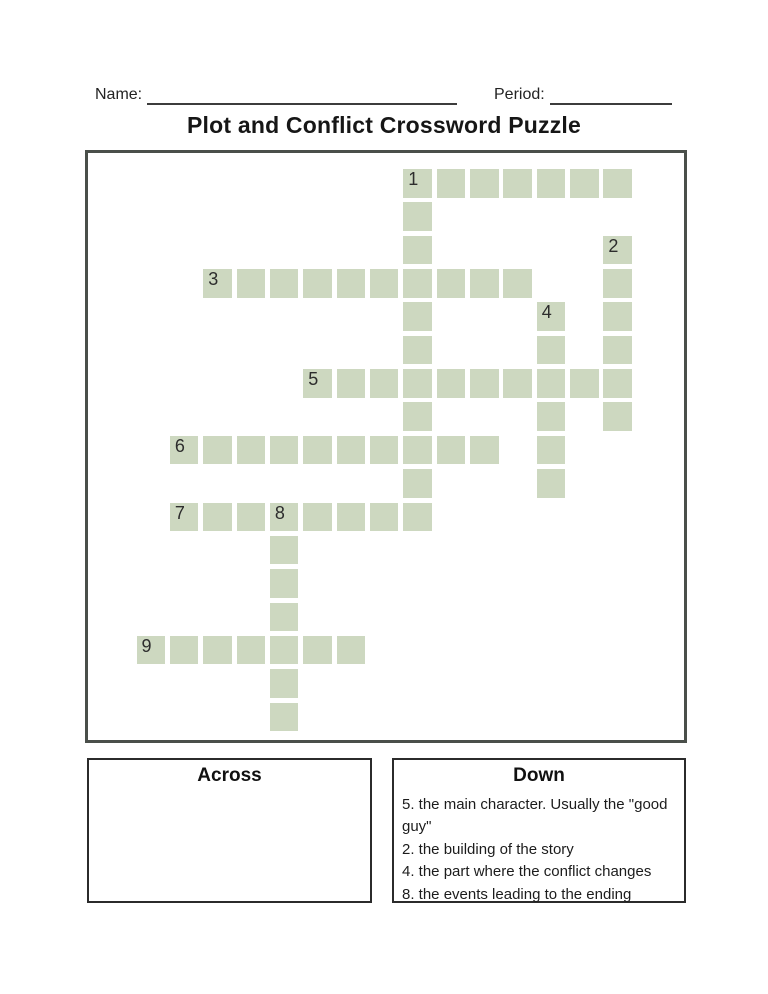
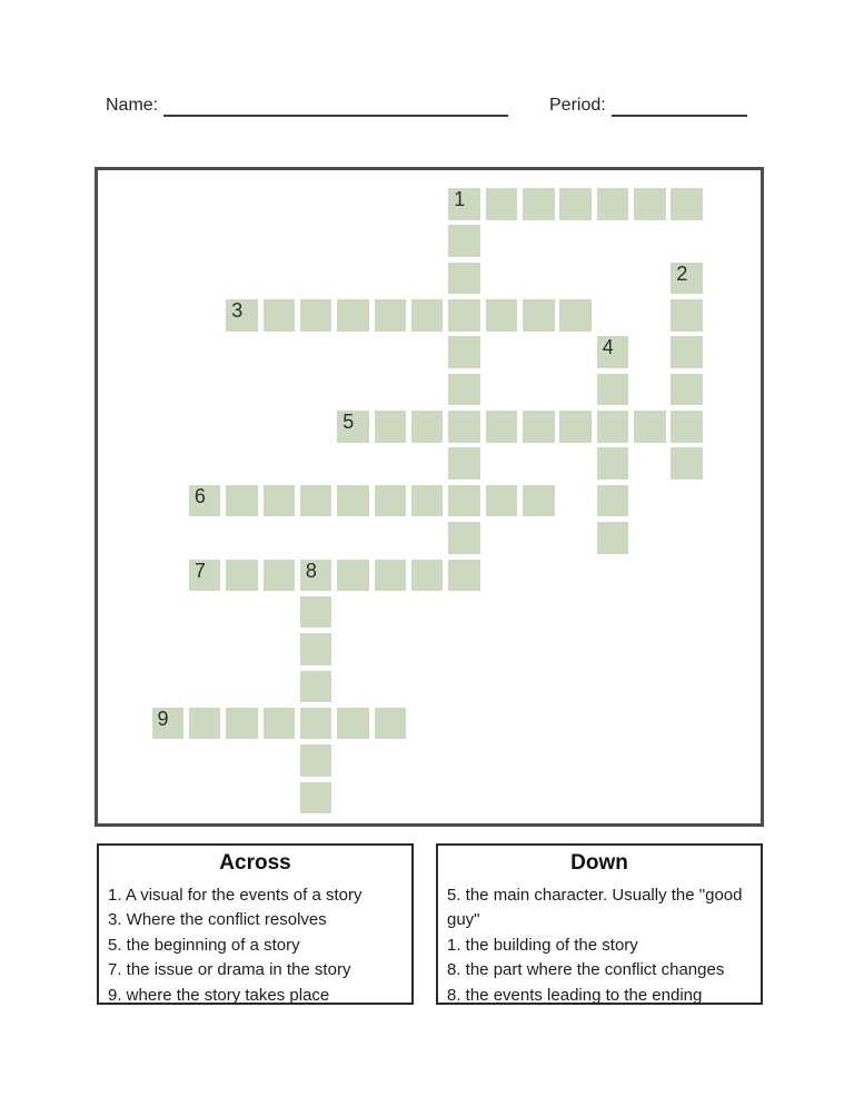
  Name:
  Period:
- Plot and Conflict Crossword Puzzle
  1
  2
  3
  4
  5
  6
  7
  8
  9
  Across
+ 1. A visual for the events of a story
+ 3. Where the conflict resolves
+ 5. the beginning of a story
+ 7. the issue or drama in the story
+ 9. where the story takes place
  Down
  5. the main character. Usually the "good guy"
- 2. the building of the story
+ 1. the building of the story
- 4. the part where the conflict changes
+ 8. the part where the conflict changes
  8. the events leading to the ending
